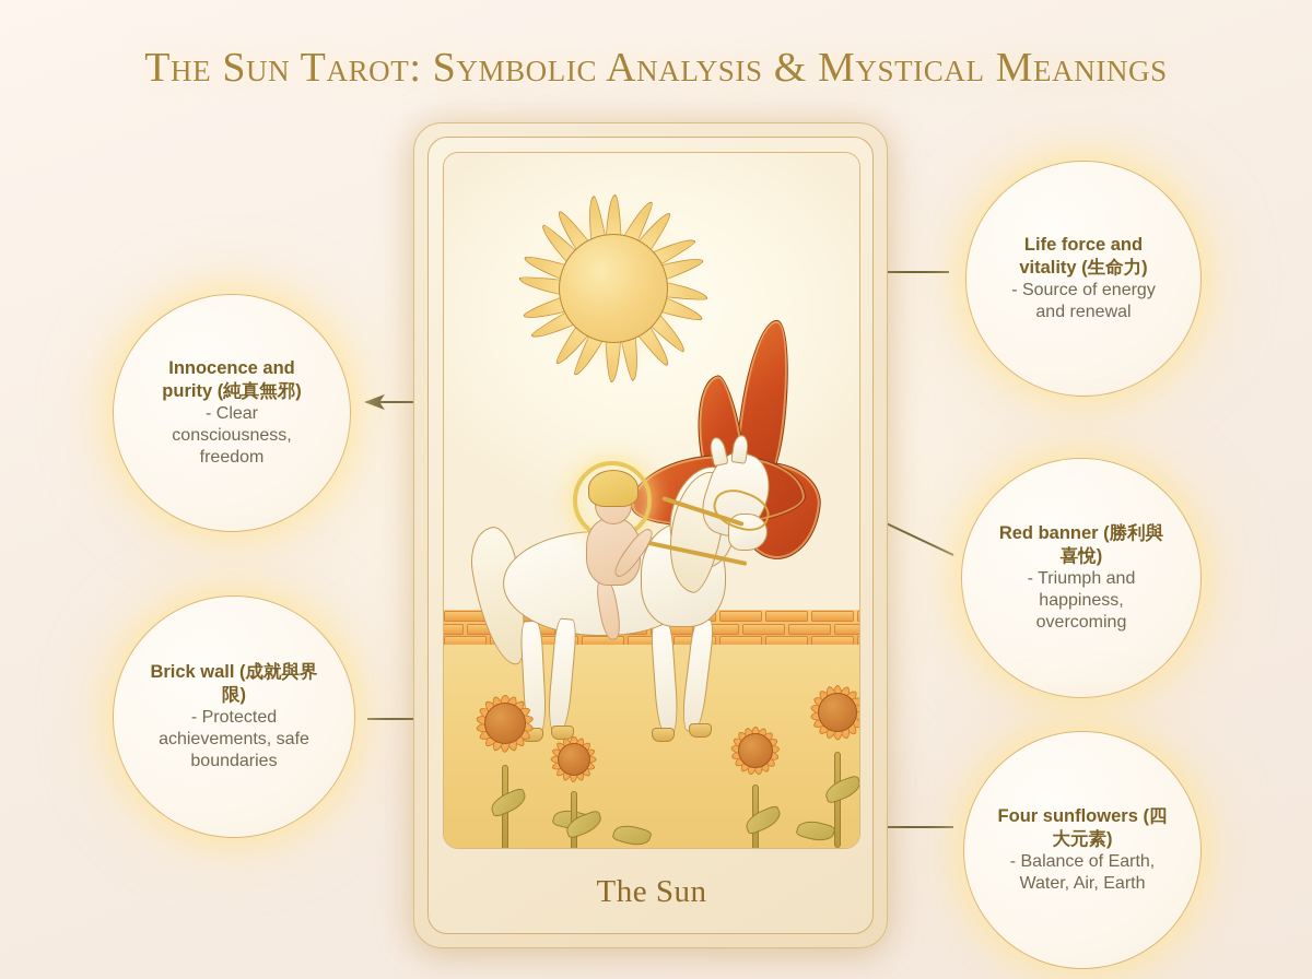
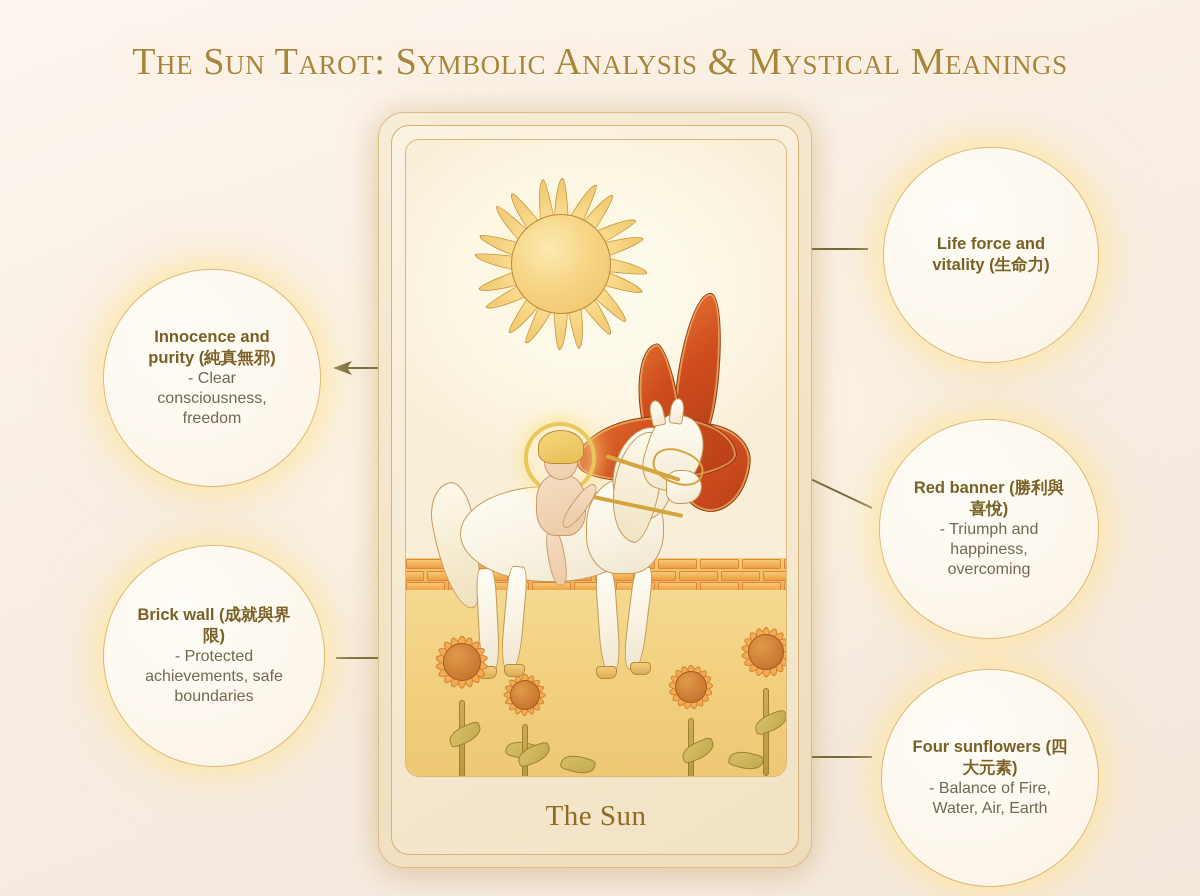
  The Sun Tarot: Symbolic Analysis & Mystical Meanings
  The Sun
  Life force and vitality (生命力)
- - Source of energy and renewal
  Innocence and purity (純真無邪)
  - Clear consciousness, freedom
  Red banner (勝利與喜悅)
  - Triumph and happiness, overcoming
  Brick wall (成就與界限)
  - Protected achievements, safe boundaries
  Four sunflowers (四大元素)
- - Balance of Earth, Water, Air, Earth
+ - Balance of Fire, Water, Air, Earth
